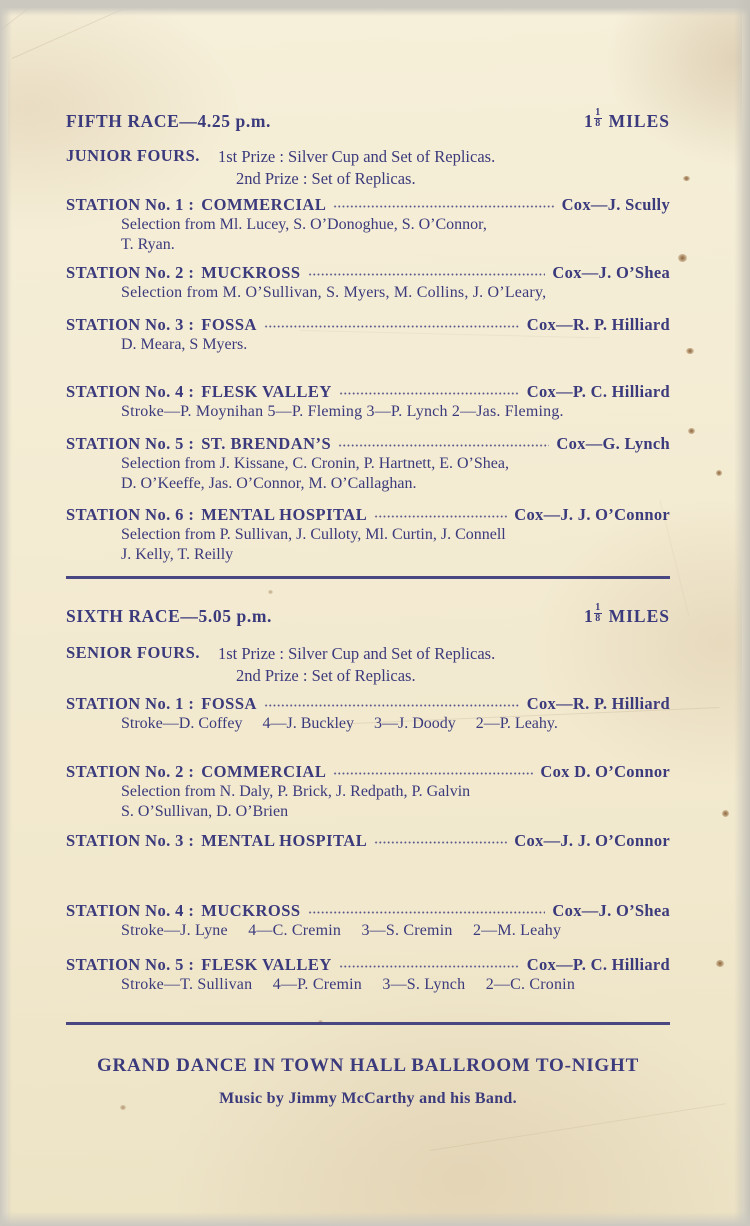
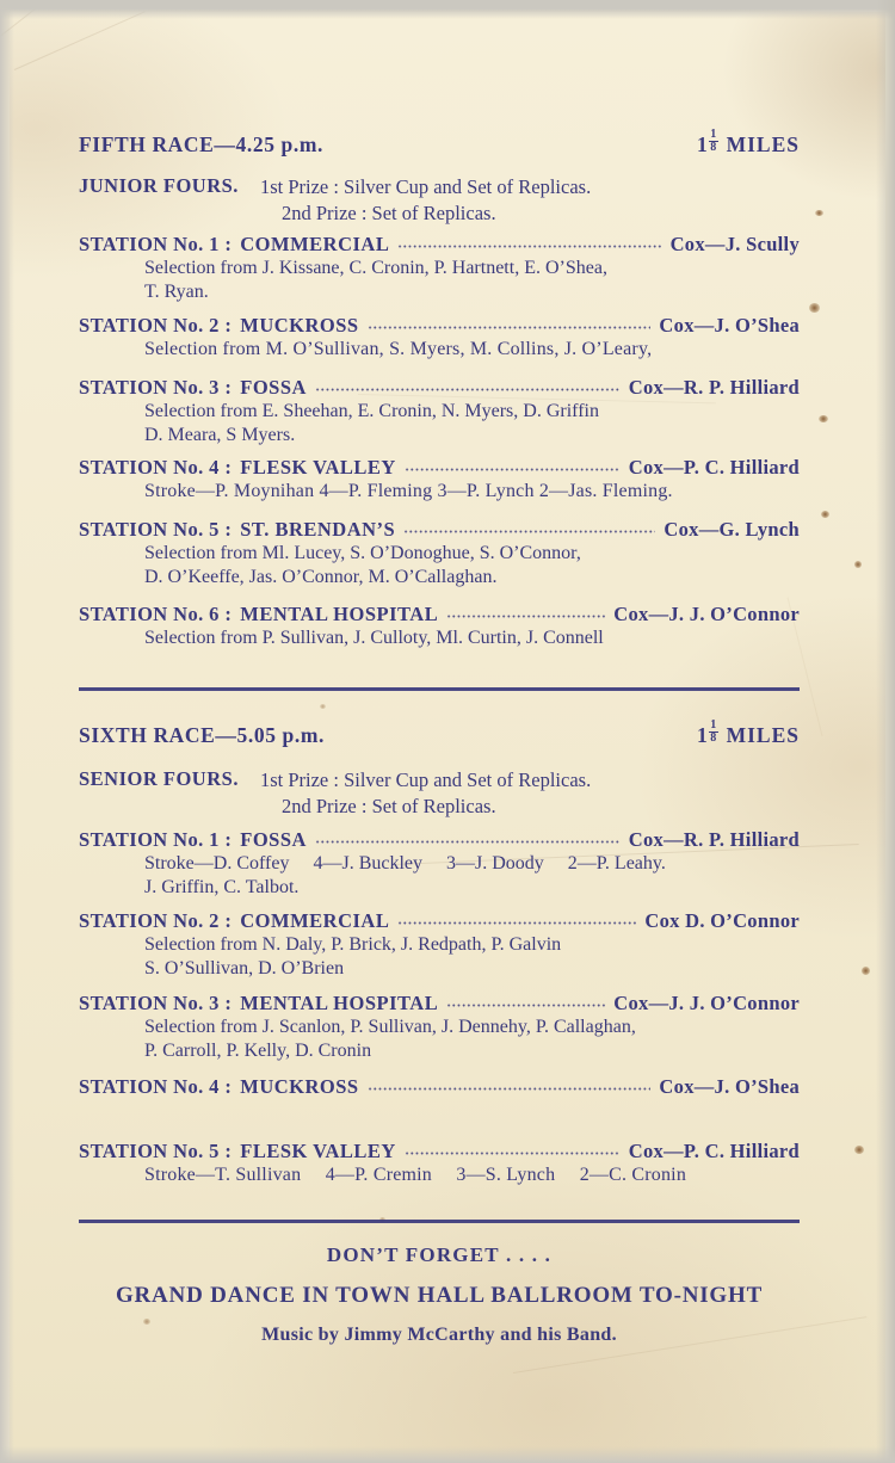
  FIFTH RACE—4.25 p.m.
  1
  1
  8
  MILES
  JUNIOR FOURS.
  1st Prize : Silver Cup and Set of Replicas.
  2nd Prize : Set of Replicas.
  STATION No. 1 :
  COMMERCIAL
  Cox—J. Scully
- Selection from Ml. Lucey, S. O’Donoghue, S. O’Connor,
+ Selection from J. Kissane, C. Cronin, P. Hartnett, E. O’Shea,
  T. Ryan.
  STATION No. 2 :
  MUCKROSS
  Cox—J. O’Shea
  Selection from M. O’Sullivan, S. Myers, M. Collins, J. O’Leary,
  STATION No. 3 :
  FOSSA
  Cox—R. P. Hilliard
+ Selection from E. Sheehan, E. Cronin, N. Myers, D. Griffin
  D. Meara, S Myers.
  STATION No. 4 :
  FLESK VALLEY
  Cox—P. C. Hilliard
- Stroke—P. Moynihan 5—P. Fleming 3—P. Lynch 2—Jas. Fleming.
+ Stroke—P. Moynihan 4—P. Fleming 3—P. Lynch 2—Jas. Fleming.
  STATION No. 5 :
  ST. BRENDAN’S
  Cox—G. Lynch
- Selection from J. Kissane, C. Cronin, P. Hartnett, E. O’Shea,
+ Selection from Ml. Lucey, S. O’Donoghue, S. O’Connor,
  D. O’Keeffe, Jas. O’Connor, M. O’Callaghan.
  STATION No. 6 :
  MENTAL HOSPITAL
  Cox—J. J. O’Connor
  Selection from P. Sullivan, J. Culloty, Ml. Curtin, J. Connell
- J. Kelly, T. Reilly
  SIXTH RACE—5.05 p.m.
  1
  1
  8
  MILES
  SENIOR FOURS.
  1st Prize : Silver Cup and Set of Replicas.
  2nd Prize : Set of Replicas.
  STATION No. 1 :
  FOSSA
  Cox—R. P. Hilliard
  Stroke—D. Coffey 4—J. Buckley 3—J. Doody 2—P. Leahy.
+ J. Griffin, C. Talbot.
  STATION No. 2 :
  COMMERCIAL
  Cox D. O’Connor
  Selection from N. Daly, P. Brick, J. Redpath, P. Galvin
  S. O’Sullivan, D. O’Brien
  STATION No. 3 :
  MENTAL HOSPITAL
  Cox—J. J. O’Connor
+ Selection from J. Scanlon, P. Sullivan, J. Dennehy, P. Callaghan,
+ P. Carroll, P. Kelly, D. Cronin
  STATION No. 4 :
  MUCKROSS
  Cox—J. O’Shea
- Stroke—J. Lyne 4—C. Cremin 3—S. Cremin 2—M. Leahy
  STATION No. 5 :
  FLESK VALLEY
  Cox—P. C. Hilliard
  Stroke—T. Sullivan 4—P. Cremin 3—S. Lynch 2—C. Cronin
+ DON’T FORGET . . . .
  GRAND DANCE IN TOWN HALL BALLROOM TO-NIGHT
  Music by Jimmy McCarthy and his Band.
